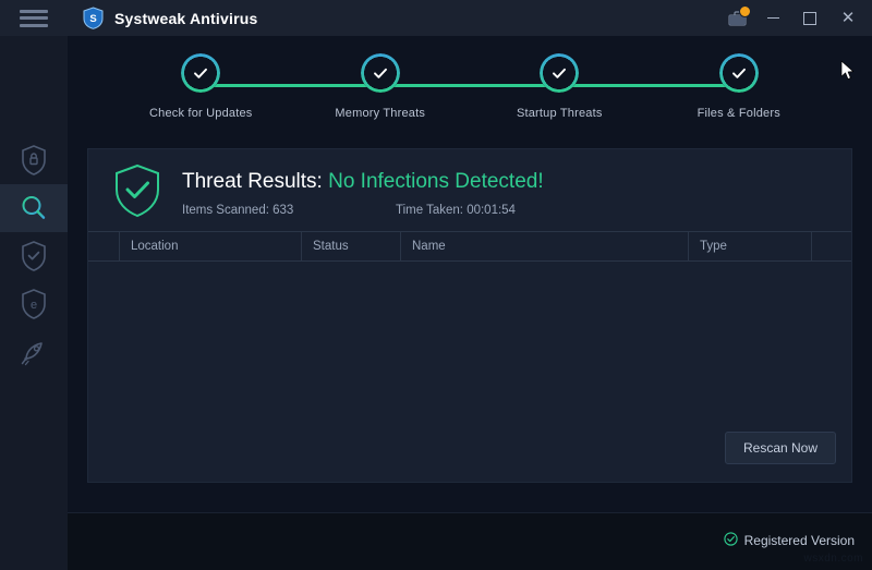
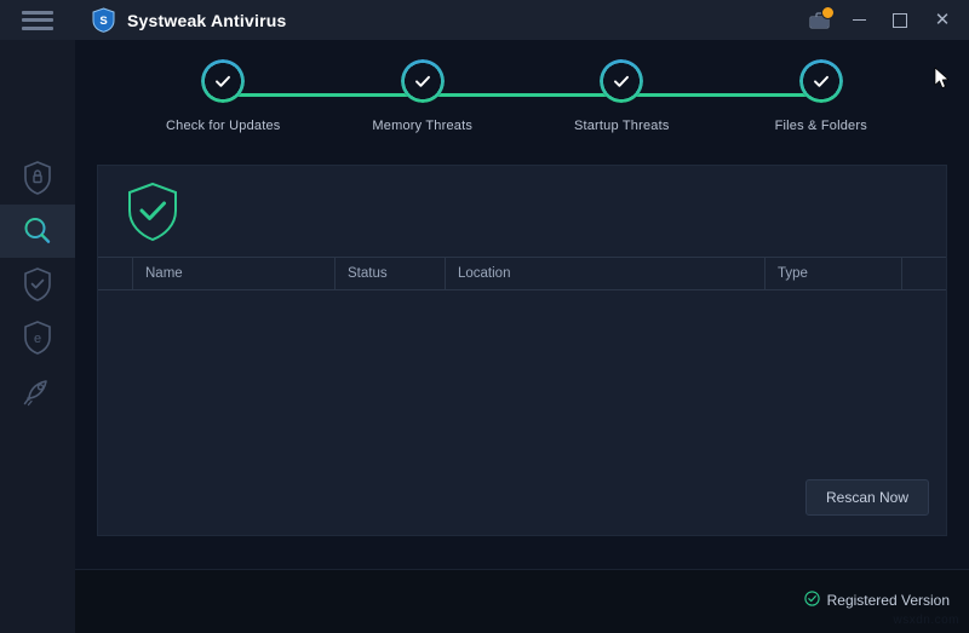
  e
  S
  Systweak Antivirus
  ✕
  Check for Updates
  Memory Threats
  Startup Threats
  Files & Folders
- Threat Results: No Infections Detected!
- Items Scanned: 633
- Time Taken: 00:01:54
- Location
+ Name
  Status
- Name
+ Location
  Type
  Rescan Now
  Registered Version
